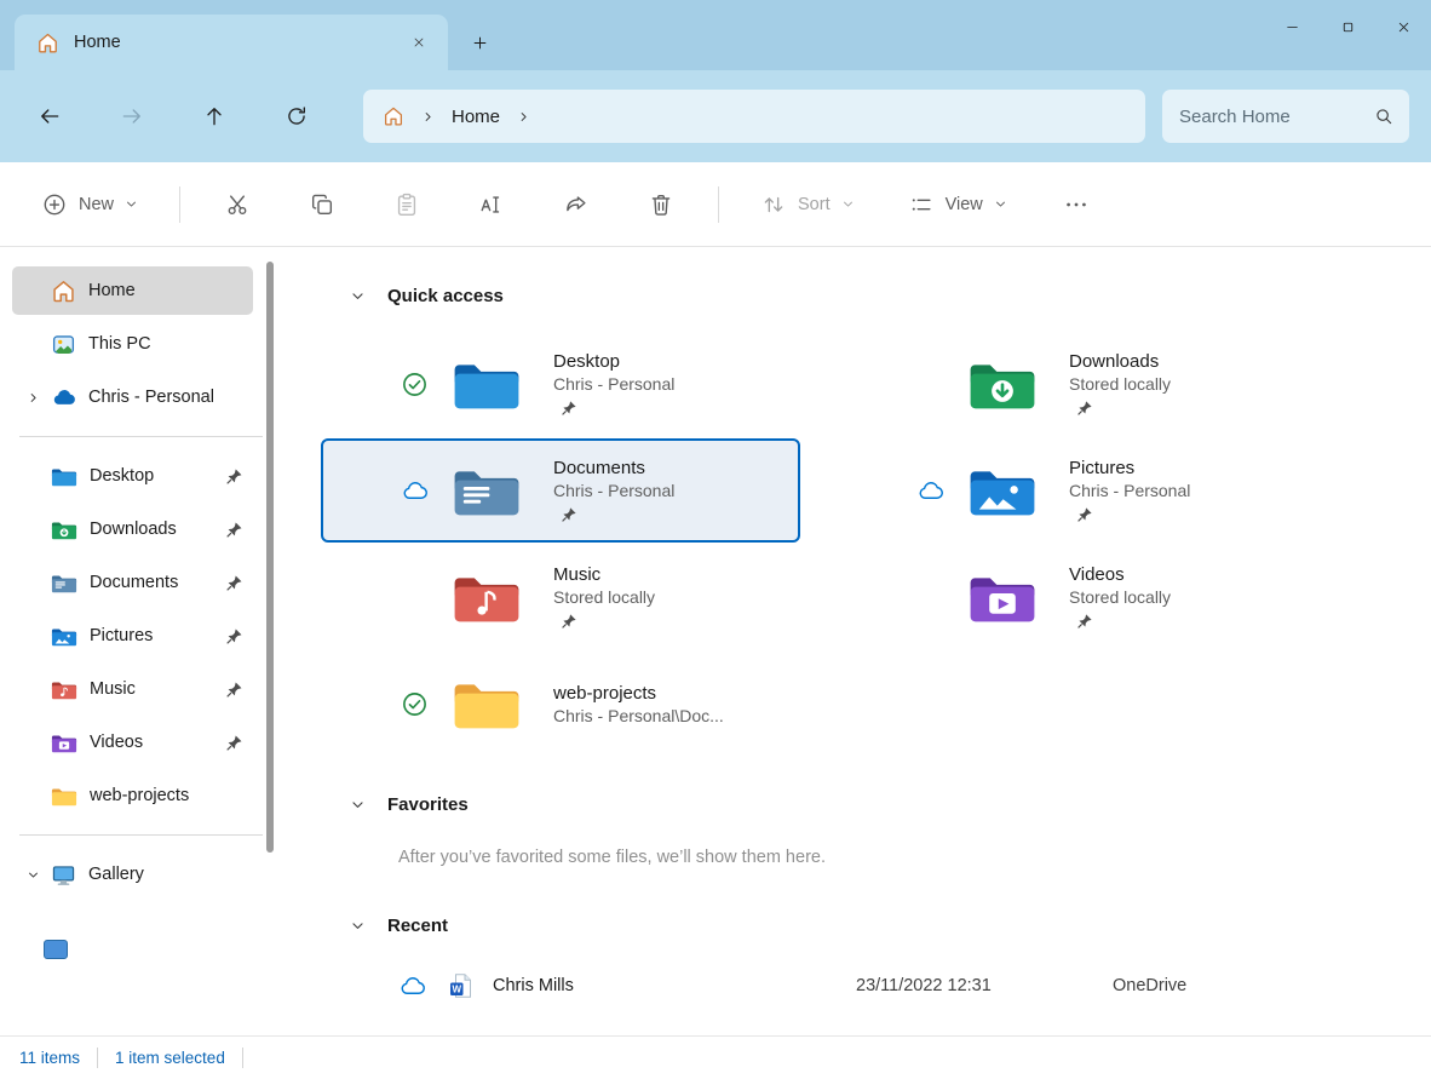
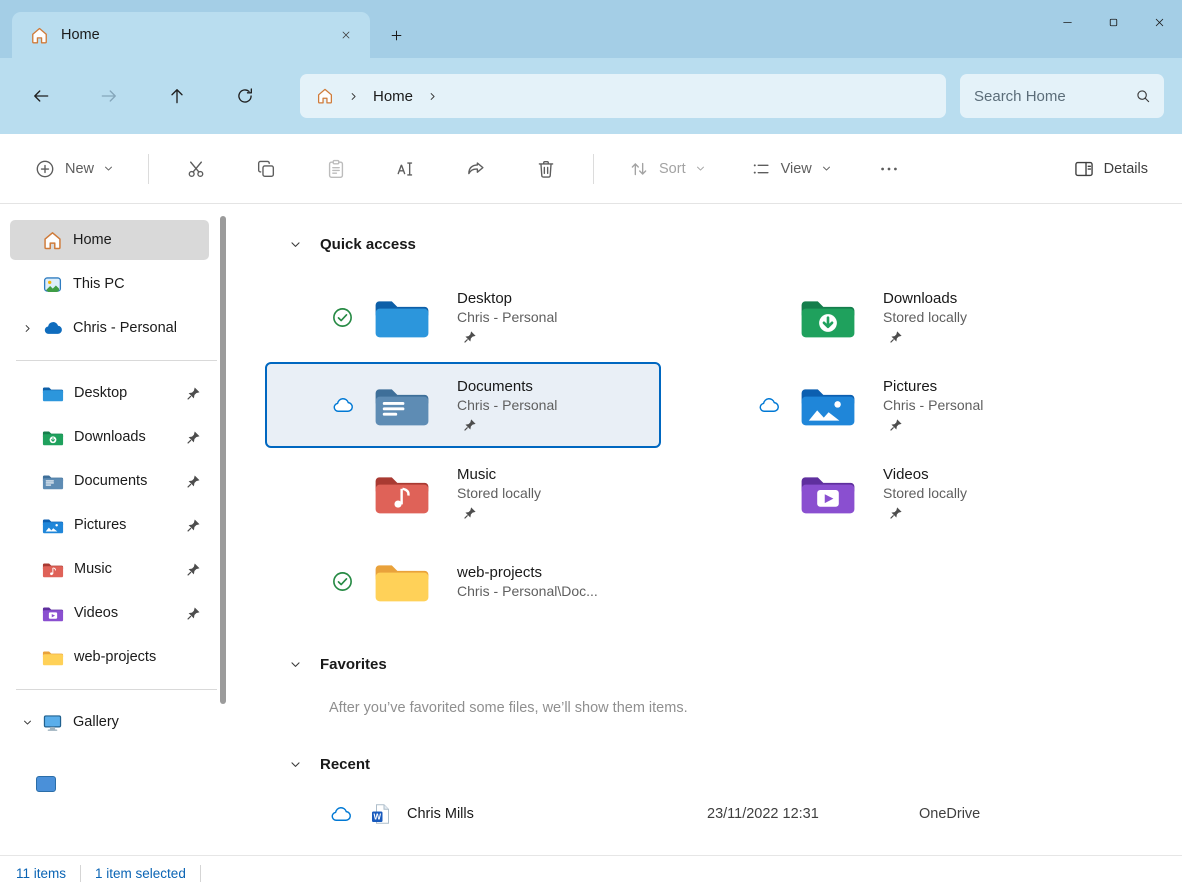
  Home
  Home
  Search Home
  New
  Sort
  View
+ Details
  Home
  This PC
  Chris - Personal
  Desktop
  Downloads
  Documents
  Pictures
  Music
  Videos
  web-projects
  Gallery
  Quick access
  Desktop
  Chris - Personal
  Downloads
  Stored locally
  Documents
  Chris - Personal
  Pictures
  Chris - Personal
  Music
  Stored locally
  Videos
  Stored locally
  web-projects
  Chris - Personal\Doc...
  Favorites
- After you’ve favorited some files, we’ll show them here.
+ After you’ve favorited some files, we’ll show them items.
  Recent
  Chris Mills
  23/11/2022 12:31
  OneDrive
  11 items
  1 item selected
